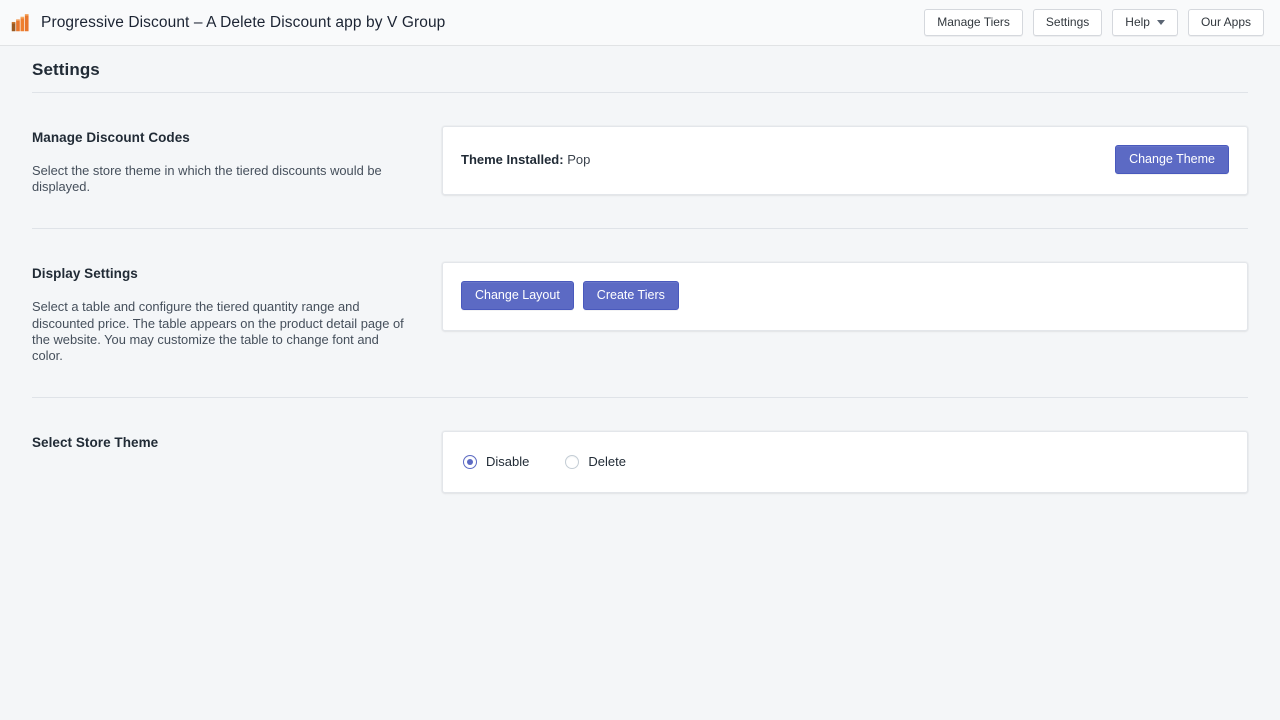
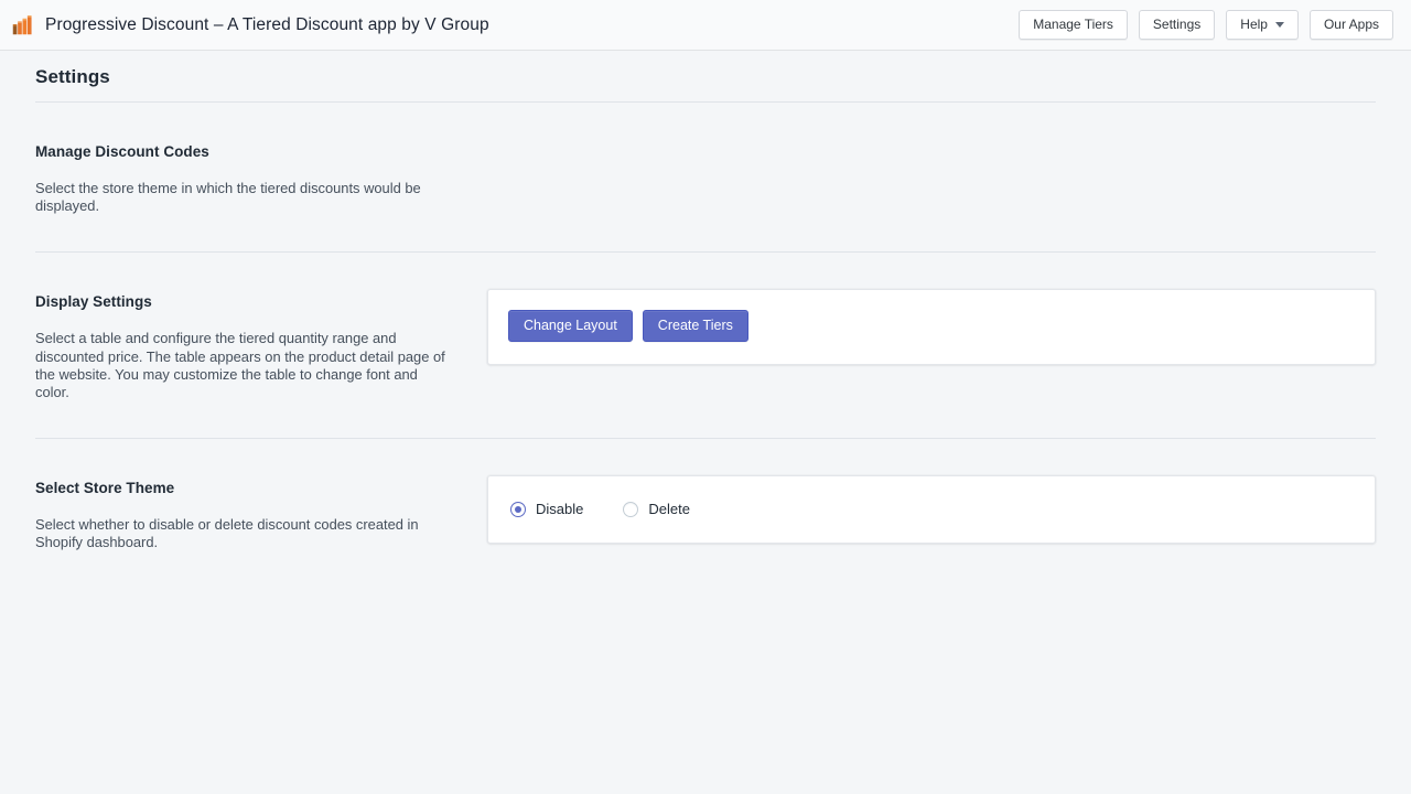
- Progressive Discount – A Delete Discount app by V Group
+ Progressive Discount – A Tiered Discount app by V Group
  Manage Tiers
  Settings
  Help
  Our Apps
  Settings
  Manage Discount Codes
  Select the store theme in which the tiered discounts would be displayed.
- Theme Installed: Pop
- Change Theme
  Display Settings
  Select a table and configure the tiered quantity range and discounted price. The table appears on the product detail page of the website. You may customize the table to change font and color.
  Change Layout
  Create Tiers
  Select Store Theme
+ Select whether to disable or delete discount codes created in Shopify dashboard.
  Disable
  Delete
